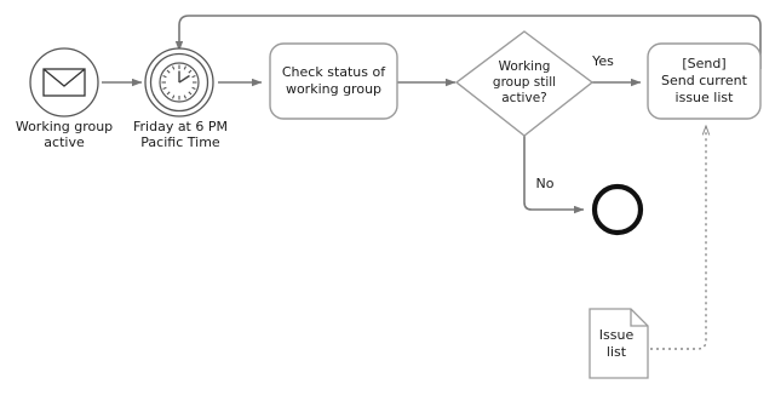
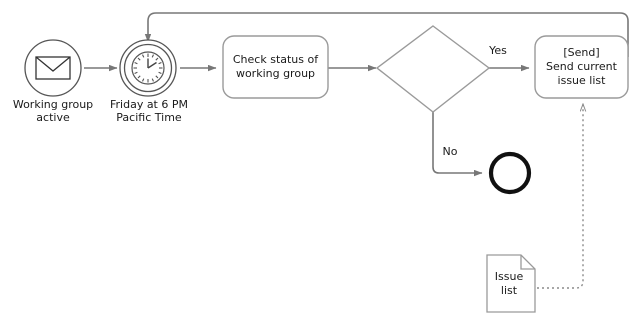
  Working group
  active
  Friday at 6 PM
  Pacific Time
  Check status of
  working group
- Working
- group still
- active?
  [Send]
  Send current
  issue list
  Issue
  list
  Yes
  No
